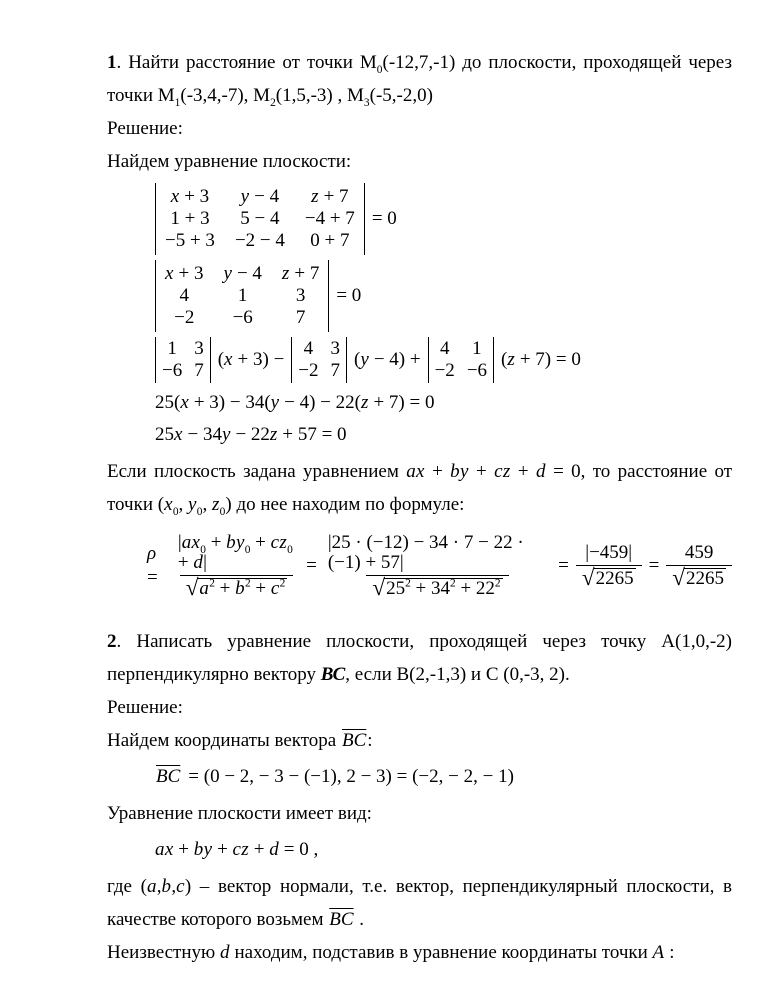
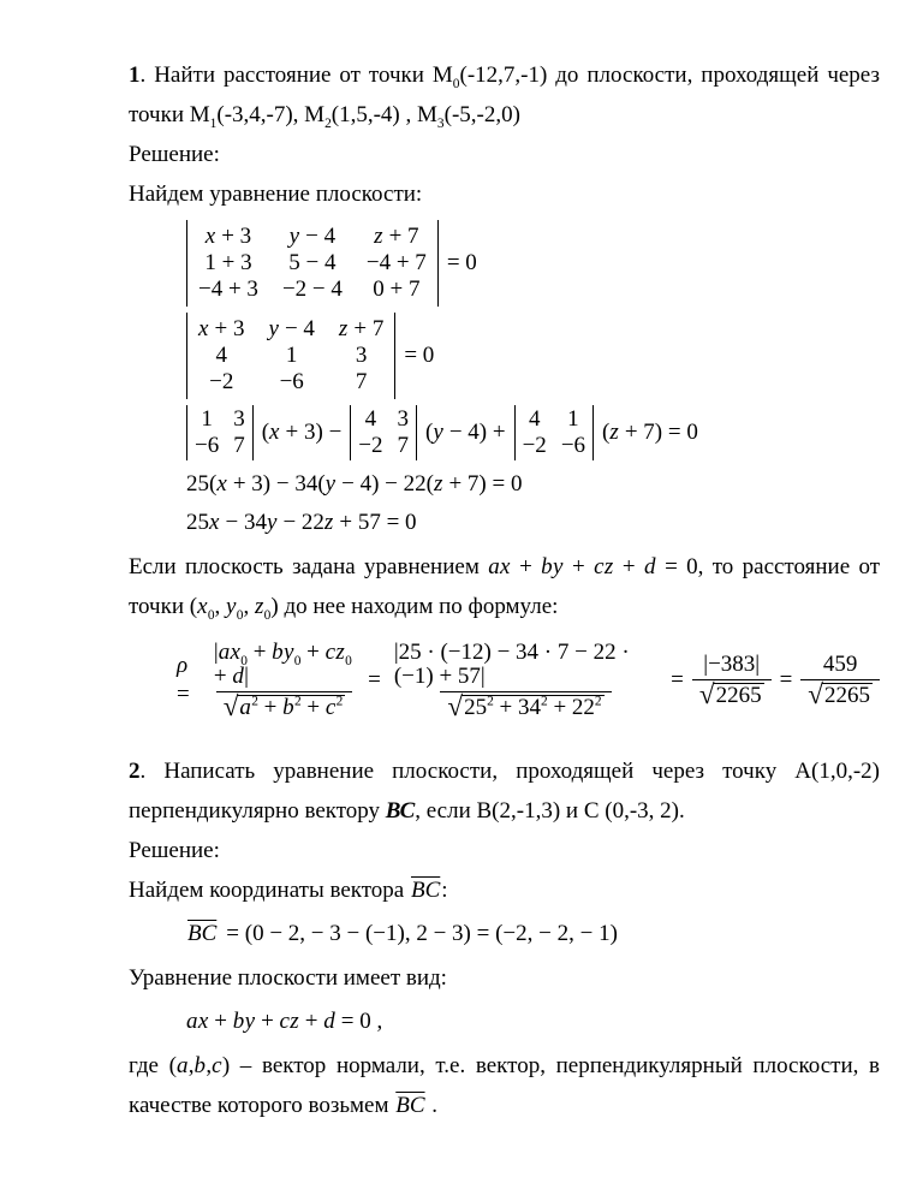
- 1. Найти расстояние от точки М0(-12,7,-1) до плоскости, проходящей через точки М1(-3,4,-7), М2(1,5,-3) , М3(-5,-2,0)
+ 1. Найти расстояние от точки М0(-12,7,-1) до плоскости, проходящей через точки М1(-3,4,-7), М2(1,5,-4) , М3(-5,-2,0)
  Решение:
  Найдем уравнение плоскости:
  x + 3
  y − 4
  z + 7
  1 + 3
  5 − 4
  −4 + 7
- −5 + 3
+ −4 + 3
  −2 − 4
  0 + 7
  = 0
  x + 3
  y − 4
  z + 7
  4
  1
  3
  −2
  −6
  7
  = 0
  1
  3
  −6
  7
  (x + 3) −
  4
  3
  −2
  7
  (y − 4) +
  4
  1
  −2
  −6
  (z + 7) = 0
  25(x + 3) − 34(y − 4) − 22(z + 7) = 0
  25x − 34y − 22z + 57 = 0
  Если плоскость задана уравнением ax + by + cz + d = 0, то расстояние от точки (x0, y0, z0) до нее находим по формуле:
  ρ =
  |ax0 + by0 + cz0 + d|
  a2 + b2 + c2
  =
  |25 · (−12) − 34 · 7 − 22 · (−1) + 57|
  252 + 342 + 222
  =
- |−459|
+ |−383|
  2265
  =
  459
  2265
  2. Написать уравнение плоскости, проходящей через точку А(1,0,-2) перпендикулярно вектору ВС, если В(2,-1,3) и С (0,-3, 2).
  Решение:
  Найдем координаты вектора BC:
  BC
  = (0 − 2, − 3 − (−1), 2 − 3) = (−2, − 2, − 1)
  Уравнение плоскости имеет вид:
  ax + by + cz + d = 0 ,
  где (a,b,c) – вектор нормали, т.е. вектор, перпендикулярный плоскости, в качестве которого возьмем BC .
- Неизвестную d находим, подставив в уравнение координаты точки A :
